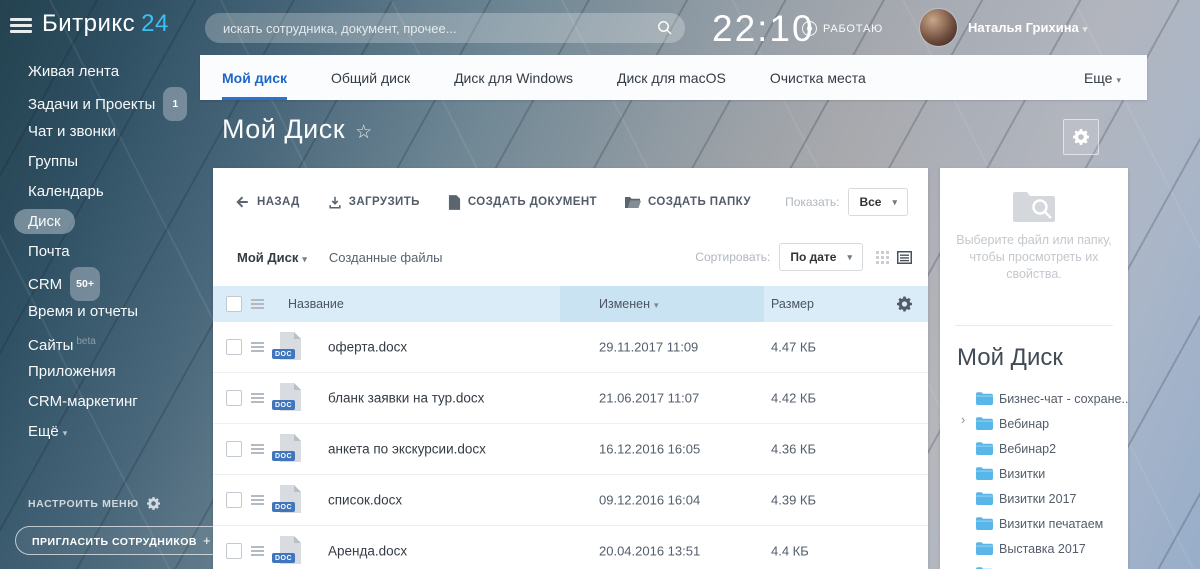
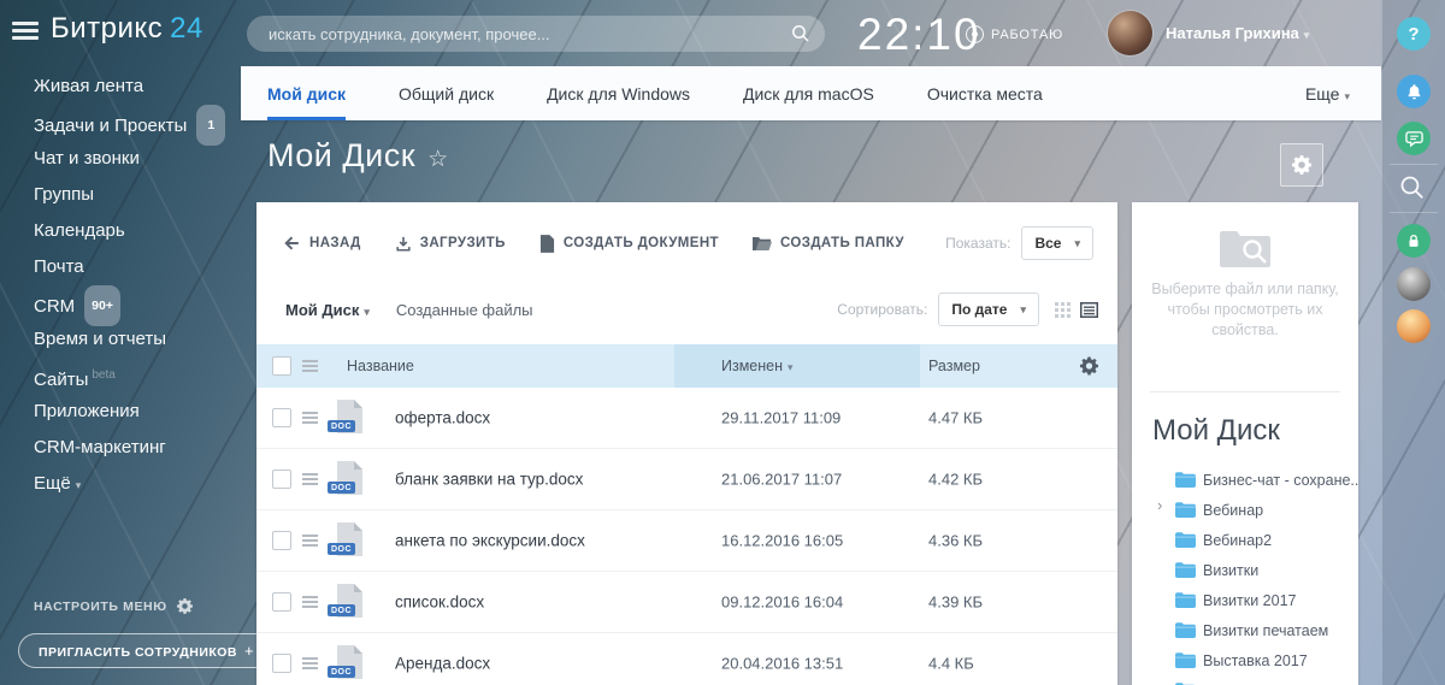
  Битрикс 24
  искать сотрудника, документ, прочее...
  22:10
  РАБОТАЮ
  Наталья Грихина ▾
  Живая лента
  Задачи и Проекты 1
  Чат и звонки
  Группы
  Календарь
- Диск
  Почта
- CRM 50+
+ CRM 90+
  Время и отчеты
  Сайты beta
  Приложения
  CRM-маркетинг
  Ещё ▾
  НАСТРОИТЬ МЕНЮ
  ПРИГЛАСИТЬ СОТРУДНИКОВ +
  Мой диск
  Общий диск
  Диск для Windows
  Диск для macOS
  Очистка места
  Еще ▾
  Мой Диск ☆
  НАЗАД
  ЗАГРУЗИТЬ
  СОЗДАТЬ ДОКУМЕНТ
  СОЗДАТЬ ПАПКУ
  Показать:
  Все
  ▾
  Мой Диск ▾
  Созданные файлы
  Сортировать:
  По дате
  ▾
  Название
  Изменен ▾
  Размер
  оферта.docx
  29.11.2017 11:09
  4.47 КБ
  бланк заявки на тур.docx
  21.06.2017 11:07
  4.42 КБ
  анкета по экскурсии.docx
  16.12.2016 16:05
  4.36 КБ
  список.docx
  09.12.2016 16:04
  4.39 КБ
  Аренда.docx
  20.04.2016 13:51
  4.4 КБ
  Выберите файл или папку, чтобы просмотреть их свойства.
  Мой Диск
  Бизнес-чат - сохране..
  ›
  Вебинар
  Вебинар2
  Визитки
  Визитки 2017
  Визитки печатаем
  Выставка 2017
+ ?
